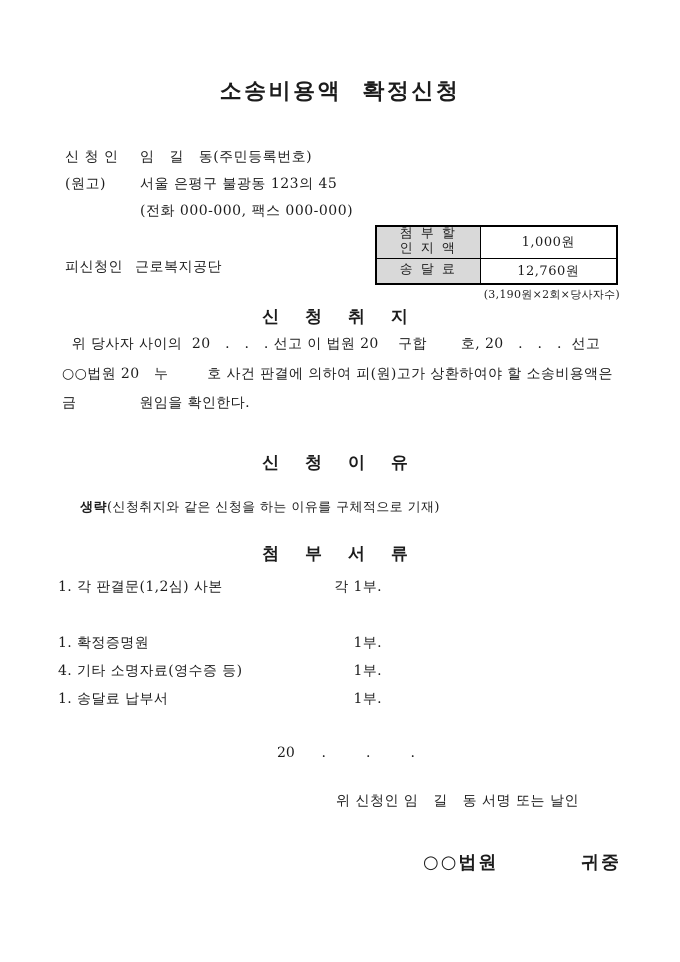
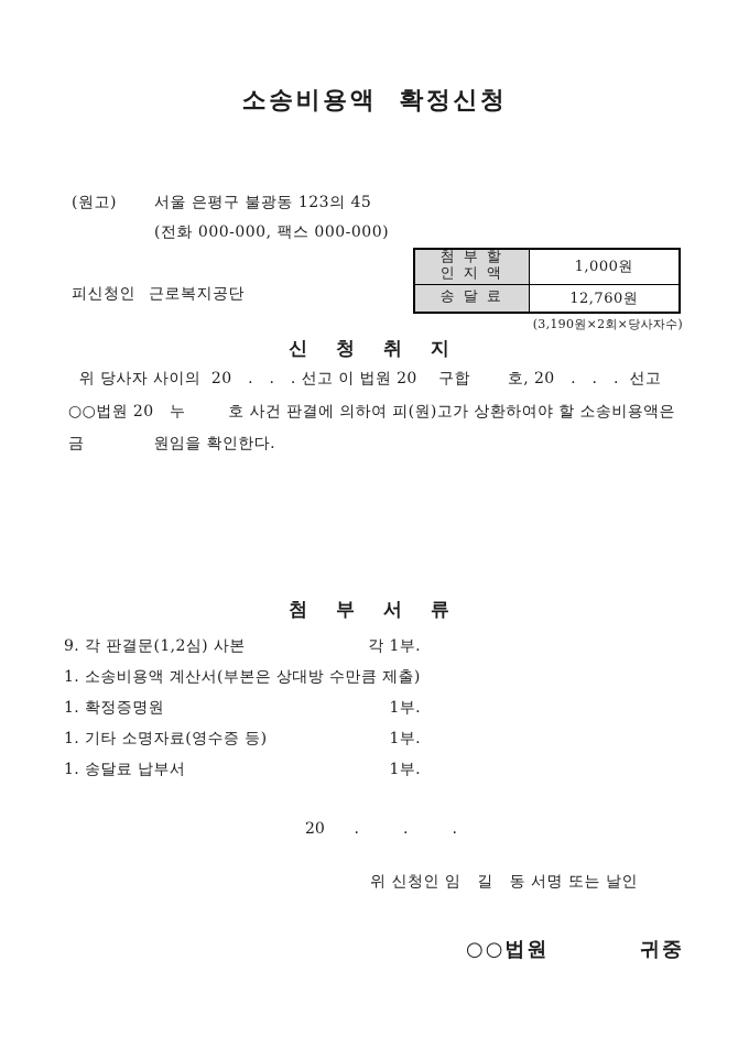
  소송비용액 확정신청
- 신 청 인
- 임 길 동(주민등록번호)
  (원고)
  서울 은평구 불광동 123의 45
  (전화 000-000, 팩스 000-000)
  첨 부 할 인 지 액	1,000원
  송 달 료	12,760원
  (3,190원×2회×당사자수)
  피신청인
  근로복지공단
  신 청 취 지
  위 당사자 사이의 20 . . . 선고 이 법원 20 구합 호, 20 . . . 선고
  ○○법원 20 누 호 사건 판결에 의하여 피(원)고가 상환하여야 할 소송비용액은
  금 원임을 확인한다.
- 신 청 이 유
- 생략(신청취지와 같은 신청을 하는 이유를 구체적으로 기재)
  첨 부 서 류
- 1. 각 판결문(1,2심) 사본
+ 9. 각 판결문(1,2심) 사본
  각 1부.
+ 1. 소송비용액 계산서(부본은 상대방 수만큼 제출)
  1. 확정증명원
  1부.
- 4. 기타 소명자료(영수증 등)
+ 1. 기타 소명자료(영수증 등)
  1부.
  1. 송달료 납부서
  1부.
  20 . . .
  위 신청인 임 길 동 서명 또는 날인
  ○○법원
  귀중
